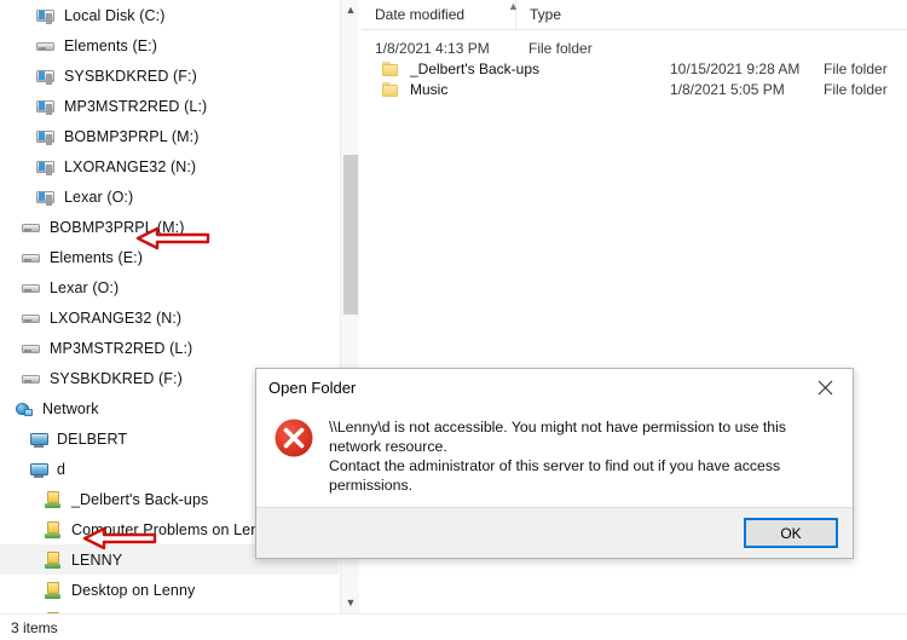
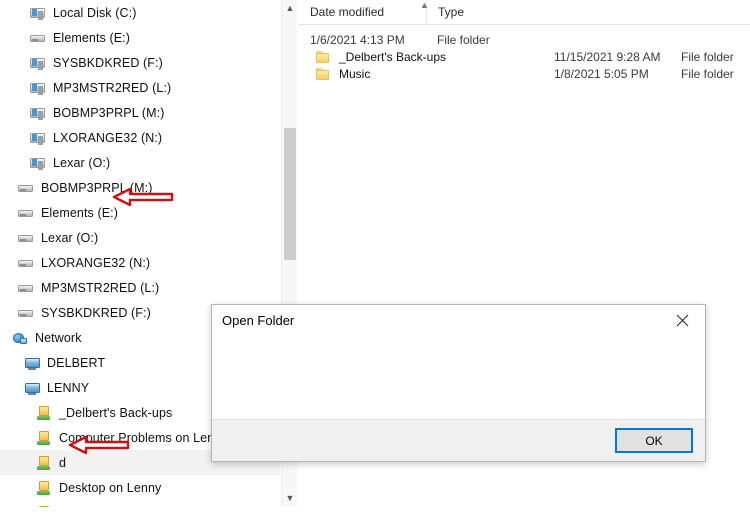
  Local Disk (C:)
  Elements (E:)
  SYSBKDKRED (F:)
  MP3MSTR2RED (L:)
  BOBMP3PRPL (M:)
  LXORANGE32 (N:)
  Lexar (O:)
  BOBMP3PRPL (M:)
  Elements (E:)
  Lexar (O:)
  LXORANGE32 (N:)
  MP3MSTR2RED (L:)
  SYSBKDKRED (F:)
  Network
  DELBERT
- d
+ LENNY
  _Delbert's Back-ups
  Computer Problems on Le
- LENNY
+ d
  Desktop on Lenny
  ▲
  ▼
  Date modified
  Type
  ▲
- 1/8/2021 4:13 PM
+ 1/6/2021 4:13 PM
  File folder
  _Delbert's Back-ups
- 10/15/2021 9:28 AM
+ 11/15/2021 9:28 AM
  File folder
  Music
  1/8/2021 5:05 PM
  File folder
- 3 items
  Open Folder
- \\Lenny\d is not accessible. You might not have permission to use this network resource.
- Contact the administrator of this server to find out if you have access permissions.
  OK
